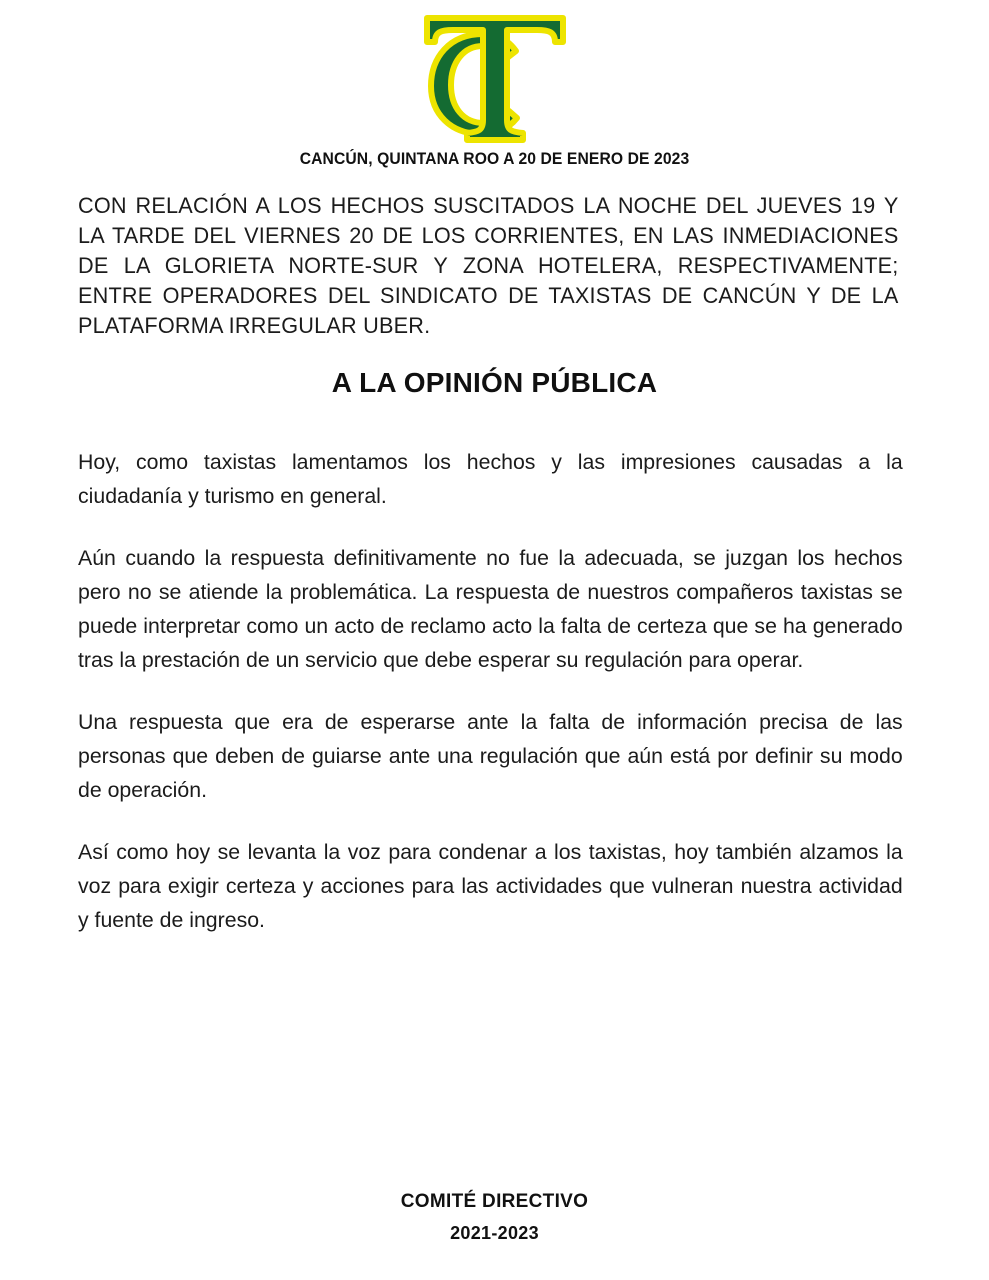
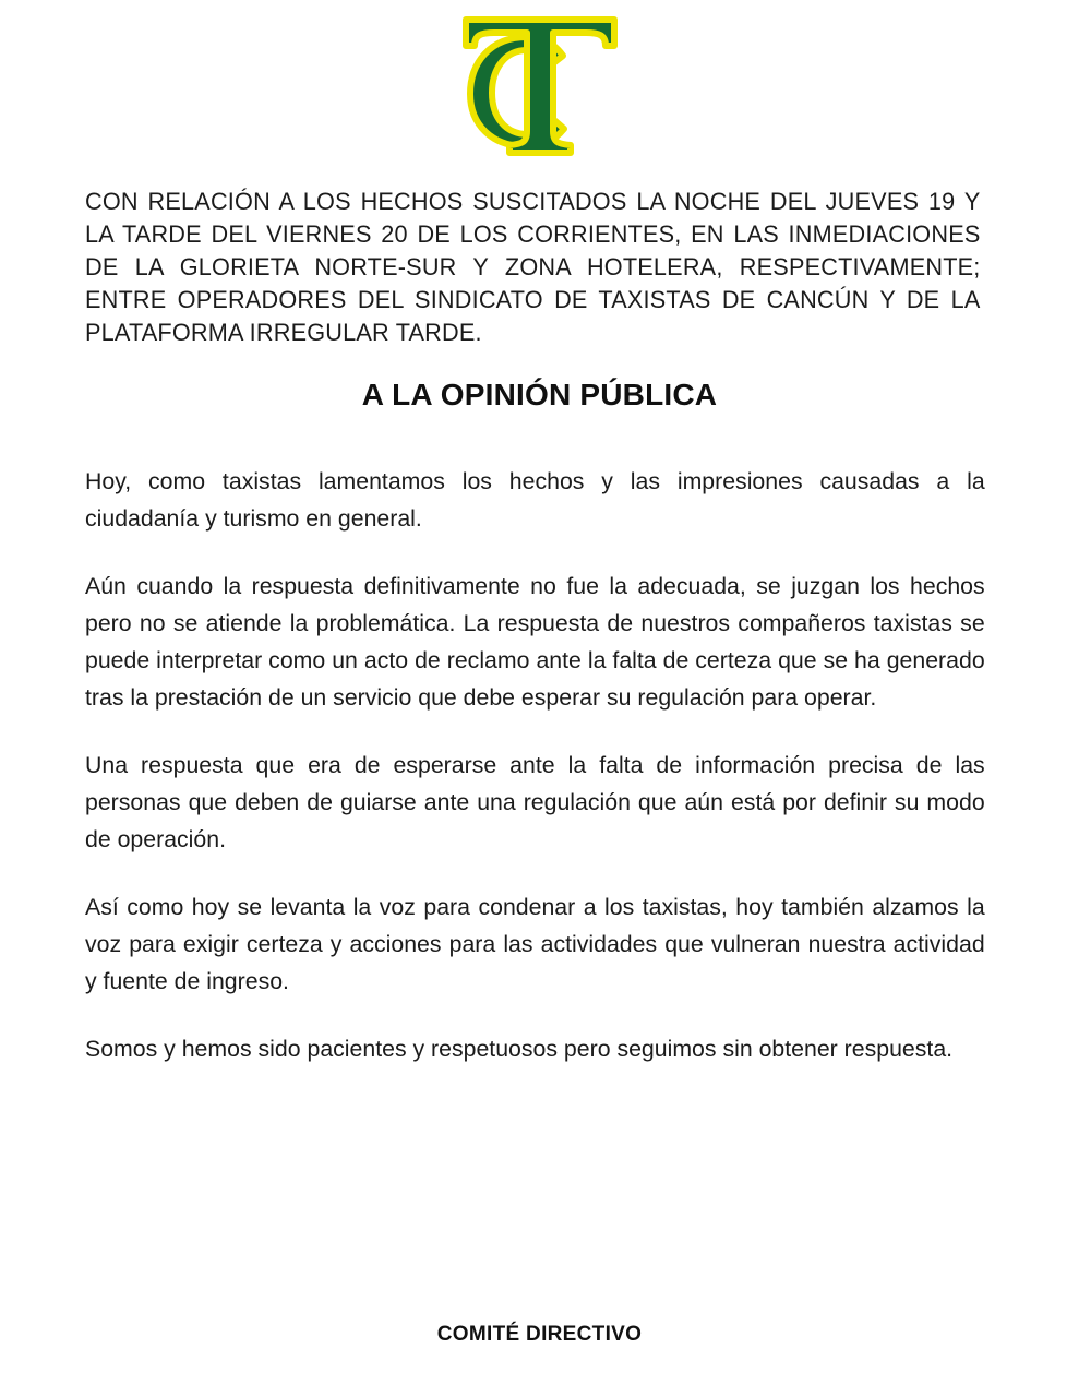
- CANCÚN, QUINTANA ROO A 20 DE ENERO DE 2023
- CON RELACIÓN A LOS HECHOS SUSCITADOS LA NOCHE DEL JUEVES 19 Y LA TARDE DEL VIERNES 20 DE LOS CORRIENTES, EN LAS INMEDIACIONES DE LA GLORIETA NORTE-SUR Y ZONA HOTELERA, RESPECTIVAMENTE; ENTRE OPERADORES DEL SINDICATO DE TAXISTAS DE CANCÚN Y DE LA PLATAFORMA IRREGULAR UBER.
+ CON RELACIÓN A LOS HECHOS SUSCITADOS LA NOCHE DEL JUEVES 19 Y LA TARDE DEL VIERNES 20 DE LOS CORRIENTES, EN LAS INMEDIACIONES DE LA GLORIETA NORTE-SUR Y ZONA HOTELERA, RESPECTIVAMENTE; ENTRE OPERADORES DEL SINDICATO DE TAXISTAS DE CANCÚN Y DE LA PLATAFORMA IRREGULAR TARDE.
  A LA OPINIÓN PÚBLICA
  Hoy, como taxistas lamentamos los hechos y las impresiones causadas a la ciudadanía y turismo en general.
- Aún cuando la respuesta definitivamente no fue la adecuada, se juzgan los hechos pero no se atiende la problemática. La respuesta de nuestros compañeros taxistas se puede interpretar como un acto de reclamo acto la falta de certeza que se ha generado tras la prestación de un servicio que debe esperar su regulación para operar.
+ Aún cuando la respuesta definitivamente no fue la adecuada, se juzgan los hechos pero no se atiende la problemática. La respuesta de nuestros compañeros taxistas se puede interpretar como un acto de reclamo ante la falta de certeza que se ha generado tras la prestación de un servicio que debe esperar su regulación para operar.
  Una respuesta que era de esperarse ante la falta de información precisa de las personas que deben de guiarse ante una regulación que aún está por definir su modo de operación.
  Así como hoy se levanta la voz para condenar a los taxistas, hoy también alzamos la voz para exigir certeza y acciones para las actividades que vulneran nuestra actividad y fuente de ingreso.
+ Somos y hemos sido pacientes y respetuosos pero seguimos sin obtener respuesta.
  COMITÉ DIRECTIVO
- 2021-2023
